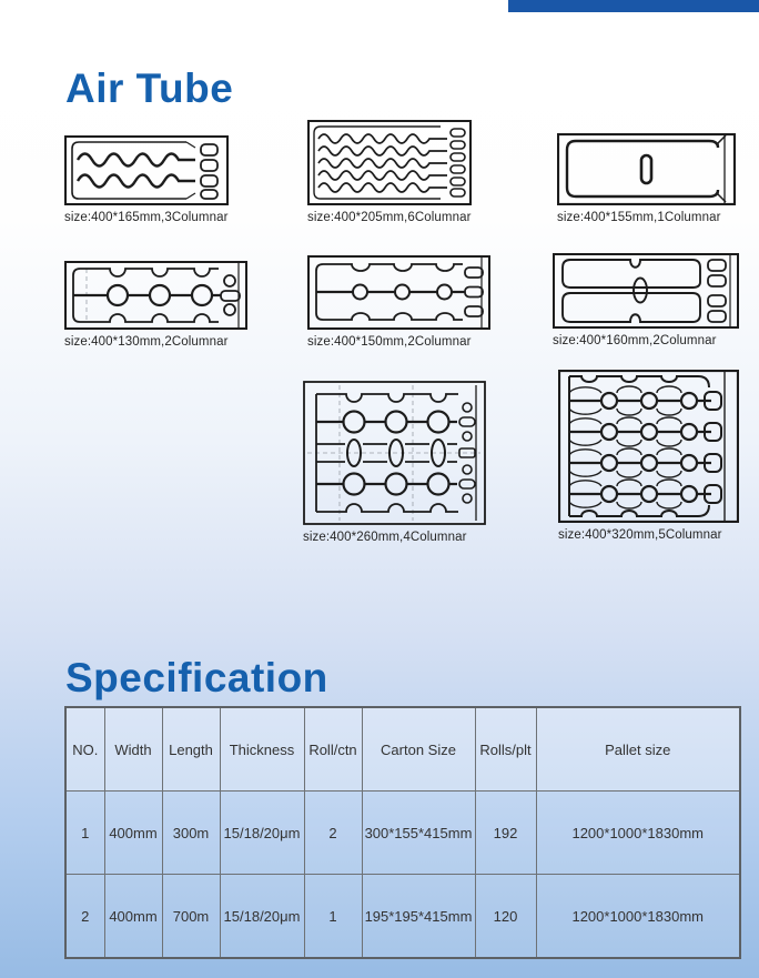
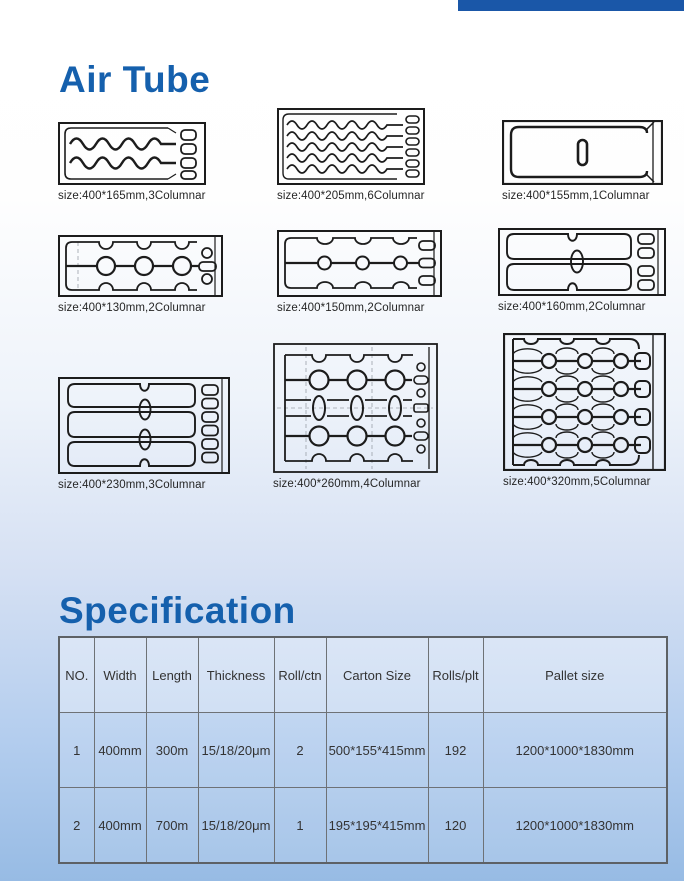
  Air Tube
  size:400*165mm,3Columnar
  size:400*205mm,6Columnar
  size:400*155mm,1Columnar
  size:400*130mm,2Columnar
  size:400*150mm,2Columnar
  size:400*160mm,2Columnar
+ size:400*230mm,3Columnar
  size:400*260mm,4Columnar
  size:400*320mm,5Columnar
  Specification
  NO.	Width	Length	Thickness	Roll/ctn	Carton Size	Rolls/plt	Pallet size
- 1	400mm	300m	15/18/20μm	2	300*155*415mm	192	1200*1000*1830mm
+ 1	400mm	300m	15/18/20μm	2	500*155*415mm	192	1200*1000*1830mm
  2	400mm	700m	15/18/20μm	1	195*195*415mm	120	1200*1000*1830mm
